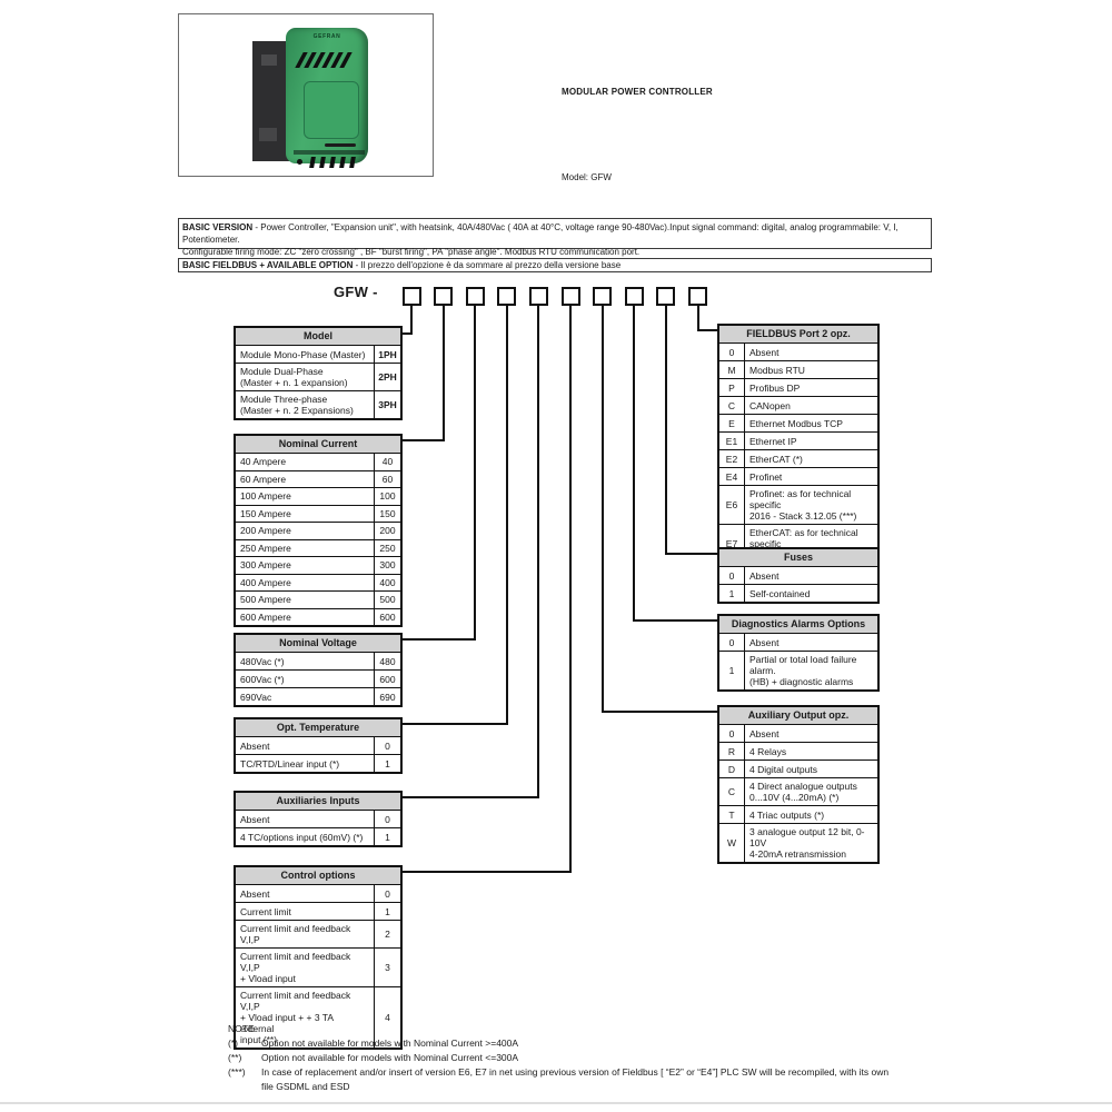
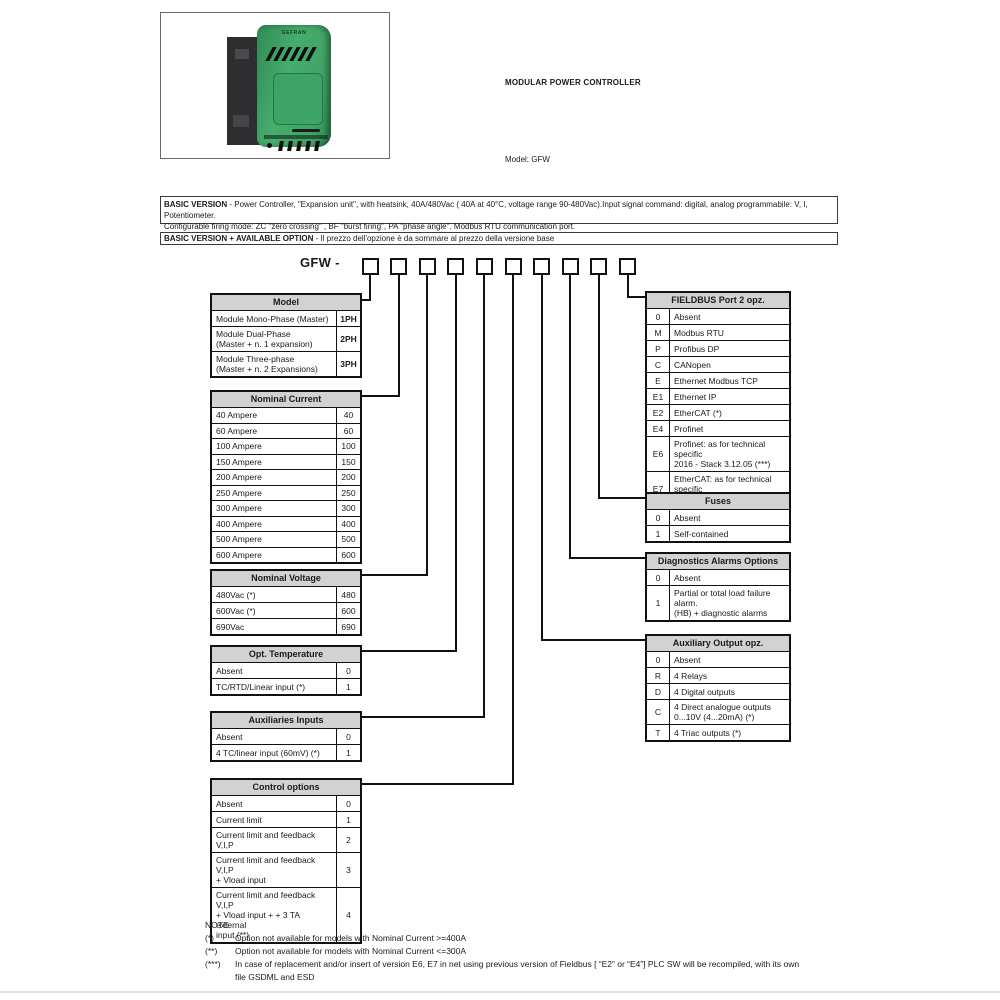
  MODULAR POWER CONTROLLER
  Model: GFW
  BASIC VERSION - Power Controller, "Expansion unit", with heatsink, 40A/480Vac ( 40A at 40°C, voltage range 90-480Vac).Input signal command: digital, analog programmabile: V, I, Potentiometer.
  Configurable firing mode: ZC "zero crossing" , BF "burst firing", PA "phase angle". Modbus RTU communication port.
- BASIC FIELDBUS + AVAILABLE OPTION - Il prezzo dell'opzione è da sommare al prezzo della versione base
+ BASIC VERSION + AVAILABLE OPTION - Il prezzo dell'opzione è da sommare al prezzo della versione base
  GFW -
  Model
  Module Mono-Phase (Master)
  1PH
  Module Dual-Phase
  (Master + n. 1 expansion)
  2PH
  Module Three-phase
  (Master + n. 2 Expansions)
  3PH
  Nominal Current
  40 Ampere
  40
  60 Ampere
  60
  100 Ampere
  100
  150 Ampere
  150
  200 Ampere
  200
  250 Ampere
  250
  300 Ampere
  300
  400 Ampere
  400
  500 Ampere
  500
  600 Ampere
  600
  Nominal Voltage
  480Vac (*)
  480
  600Vac (*)
  600
  690Vac
  690
  Opt. Temperature
  Absent
  0
  TC/RTD/Linear input (*)
  1
  Auxiliaries Inputs
  Absent
  0
- 4 TC/options input (60mV) (*)
+ 4 TC/linear input (60mV) (*)
  1
  Control options
  Absent
  0
  Current limit
  1
  Current limit and feedback V,I,P
  2
  Current limit and feedback V,I,P
  + Vload input
  3
  Current limit and feedback V,I,P
  + Vload input + + 3 TA external
  input (**)
  4
  FIELDBUS Port 2 opz.
  0
  Absent
  M
  Modbus RTU
  P
  Profibus DP
  C
  CANopen
  E
  Ethernet Modbus TCP
  E1
  Ethernet IP
  E2
  EtherCAT (*)
  E4
  Profinet
  E6
  Profinet: as for technical specific
  2016 - Stack 3.12.05 (***)
  E7
  EtherCAT: as for technical specific
  Fuses
  0
  Absent
  1
  Self-contained
  Diagnostics Alarms Options
  0
  Absent
  1
  Partial or total load failure alarm.
  (HB) + diagnostic alarms
  Auxiliary Output opz.
  0
  Absent
  R
  4 Relays
  D
  4 Digital outputs
  C
  4 Direct analogue outputs
  0...10V (4...20mA) (*)
  T
  4 Triac outputs (*)
- W
- 3 analogue output 12 bit, 0-10V
- 4-20mA retransmission
  NOTE
  (*)
  Option not available for models with Nominal Current >=400A
  (**)
  Option not available for models with Nominal Current <=300A
  (***)
  In case of replacement and/or insert of version E6, E7 in net using previous version of Fieldbus [ “E2” or “E4”] PLC SW will be recompiled, with its own file GSDML and ESD
